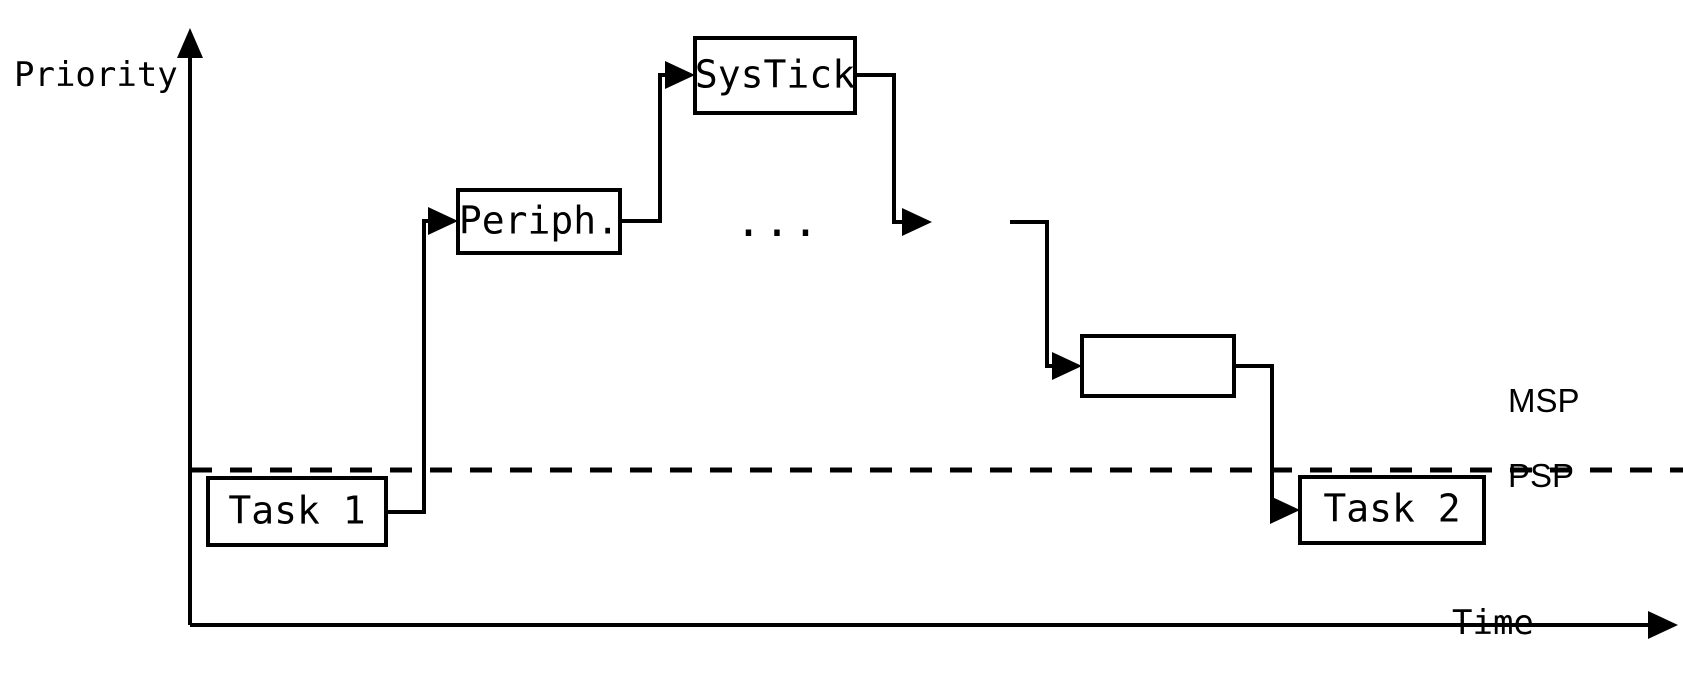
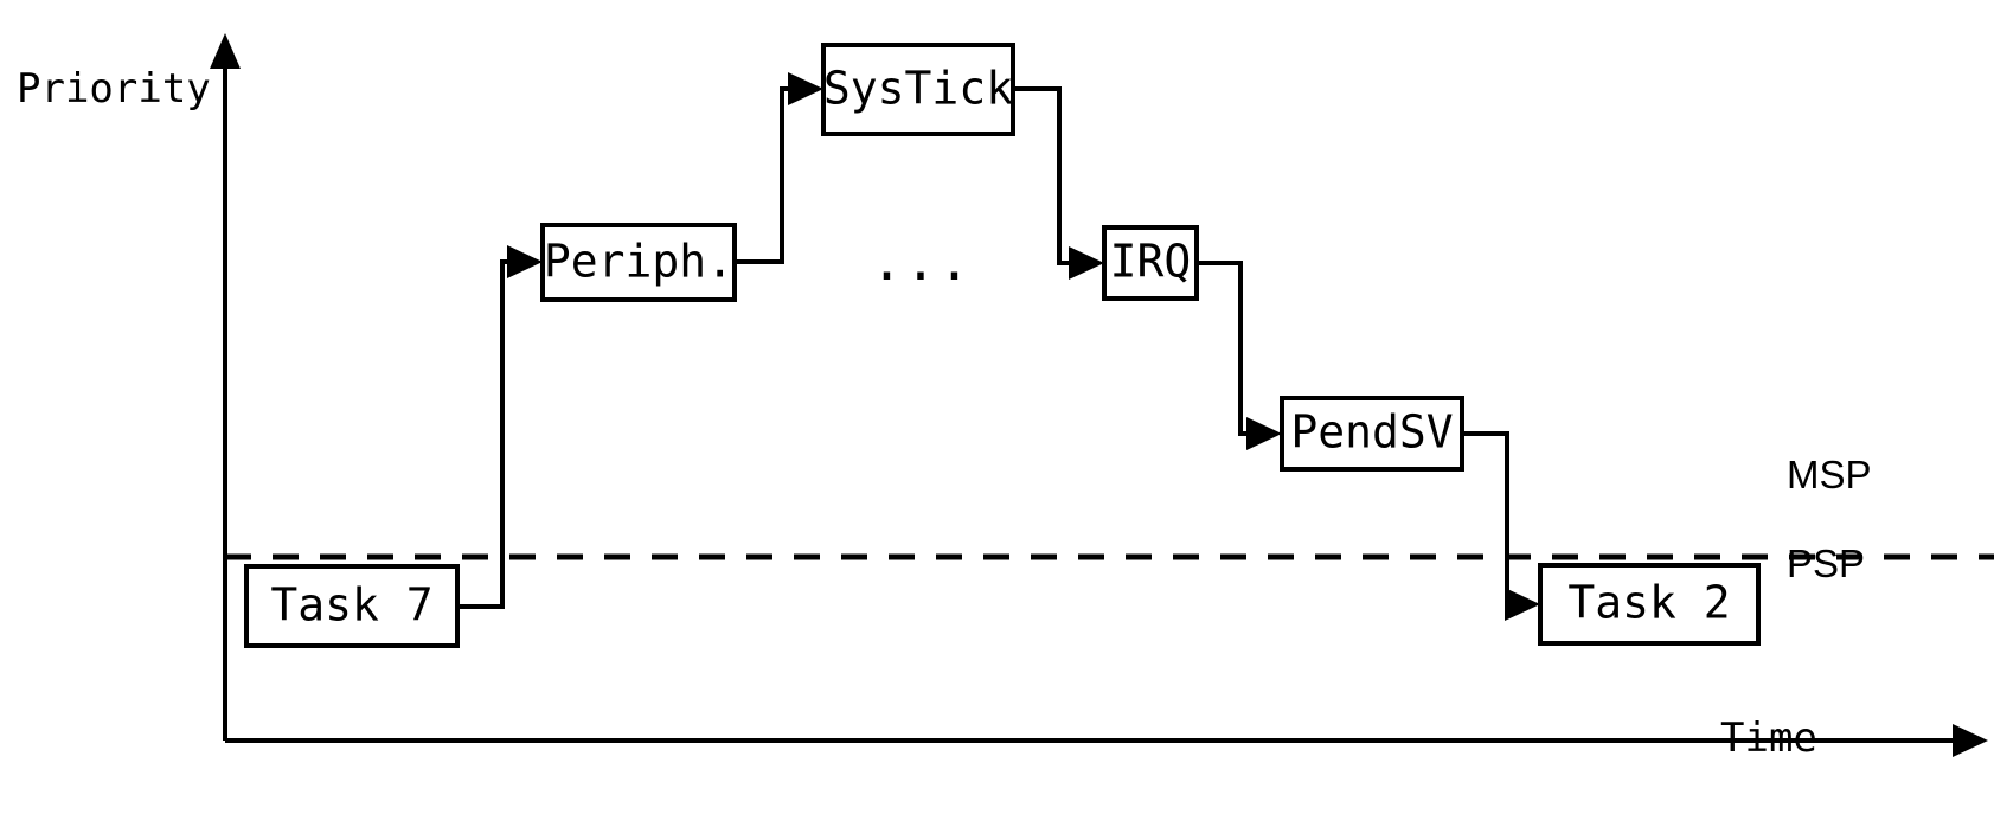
  Priority
  Time
  MSP
  PSP
  ...
- Task 1
+ Task 7
  Periph.
  SysTick
+ IRQ
+ PendSV
  Task 2
